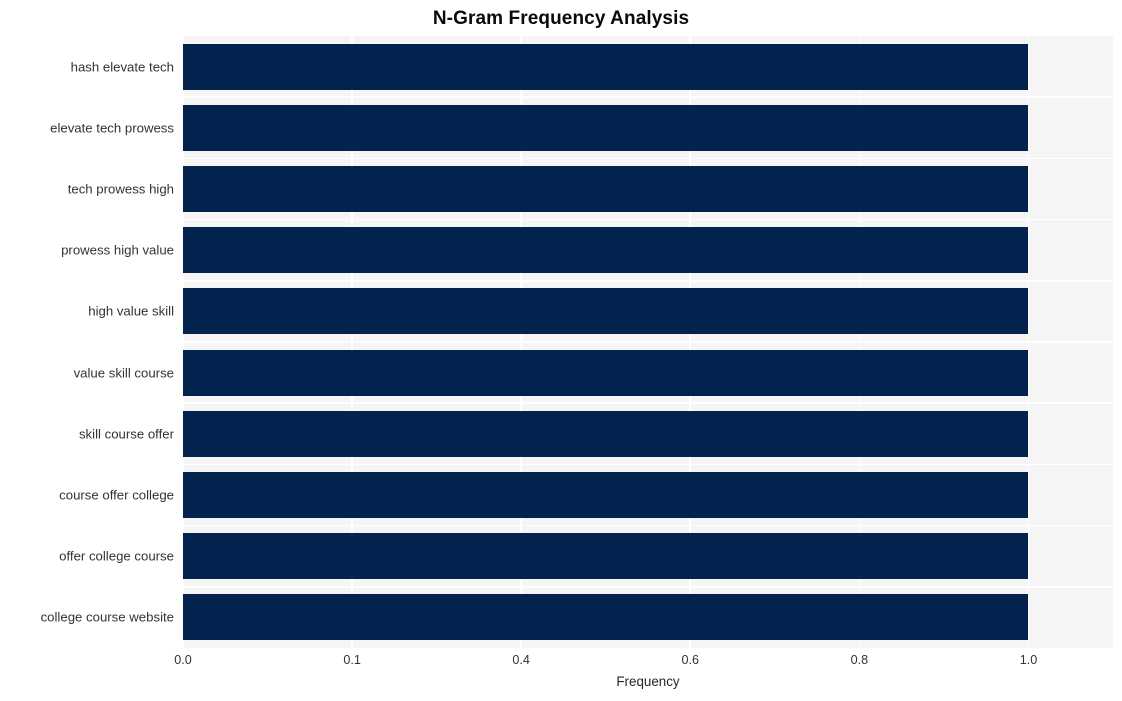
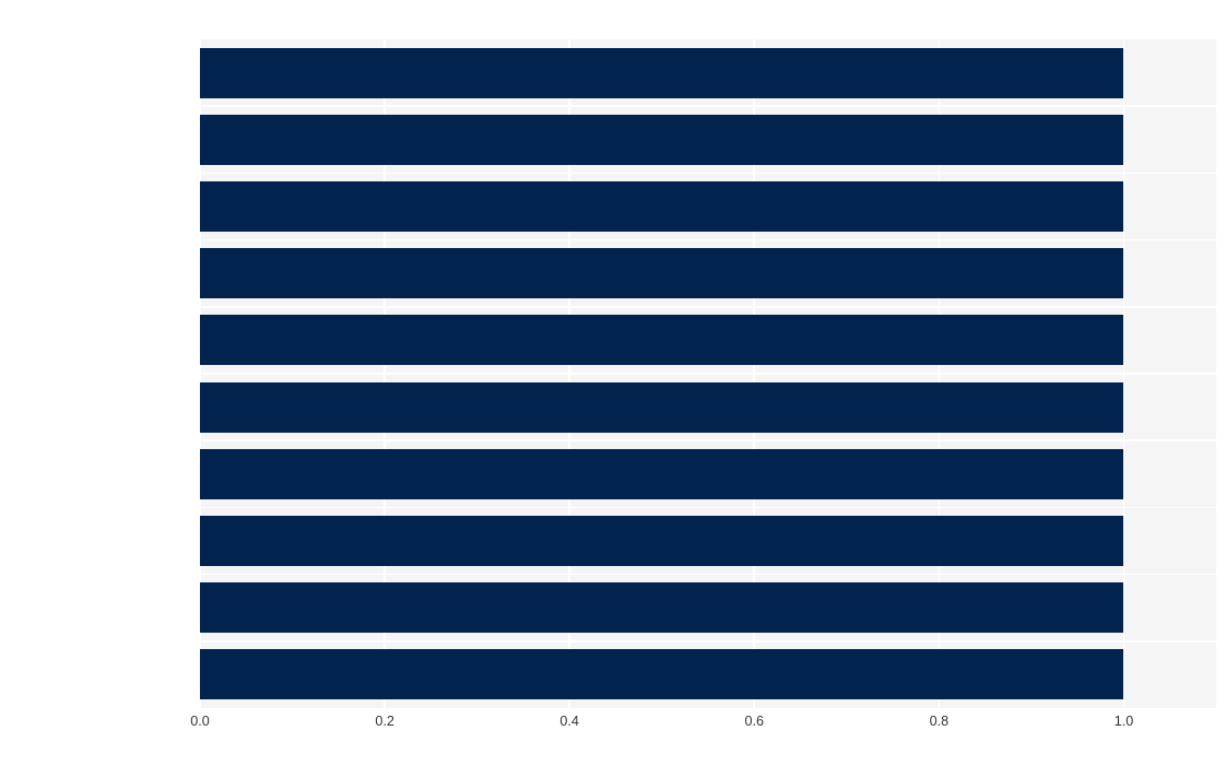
- N-Gram Frequency Analysis
- hash elevate tech
- elevate tech prowess
- tech prowess high
- prowess high value
- high value skill
- value skill course
- skill course offer
- course offer college
- offer college course
- college course website
  0.0
- 0.1
+ 0.2
  0.4
  0.6
  0.8
  1.0
- Frequency
